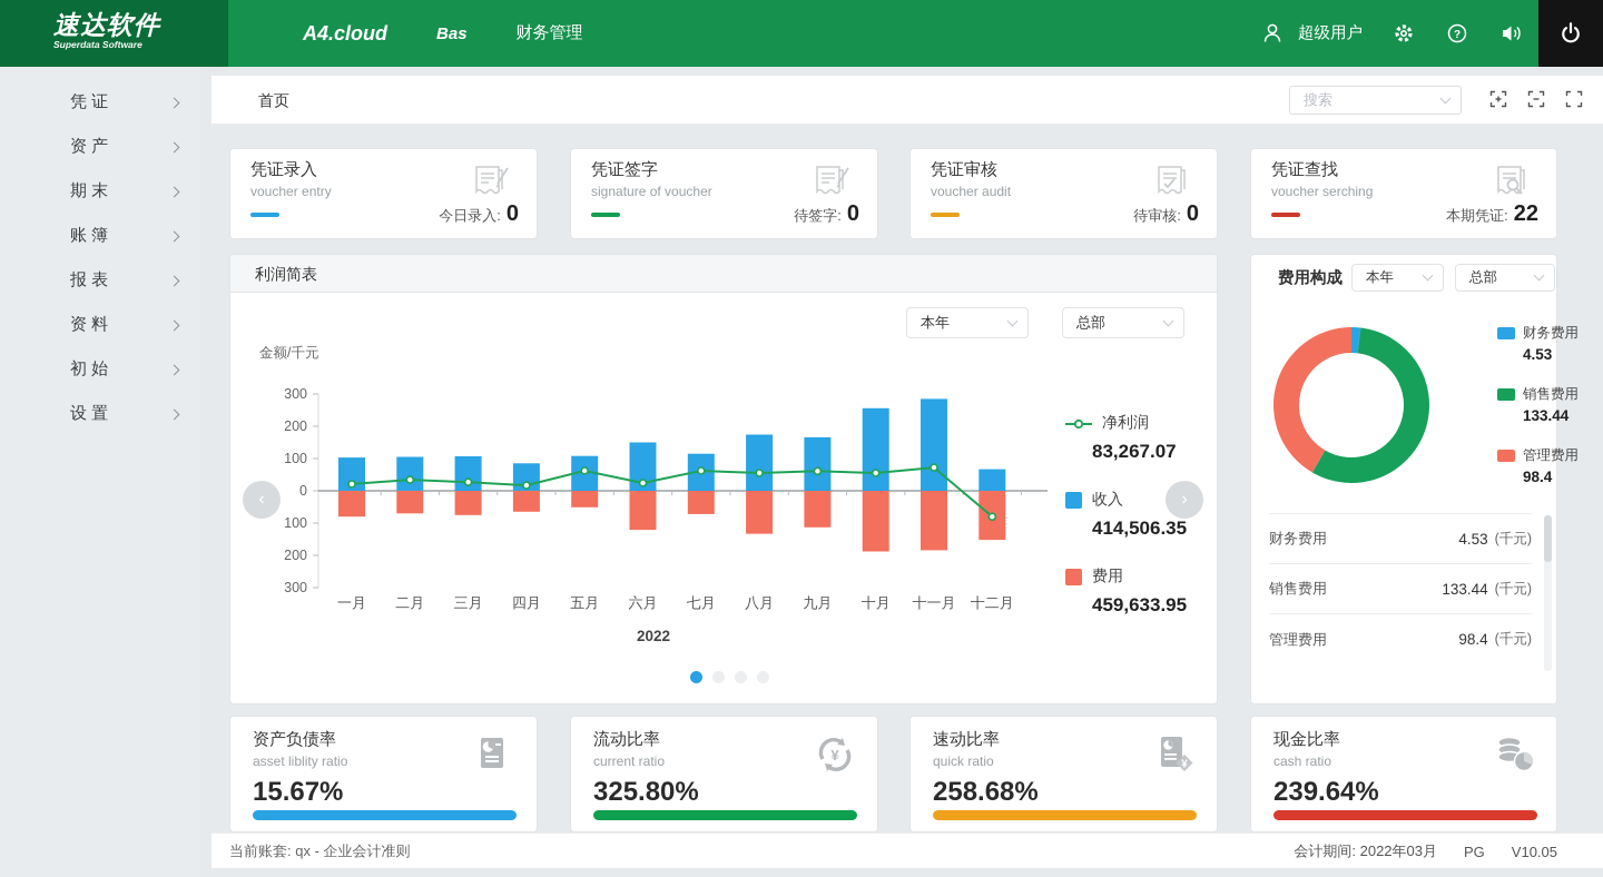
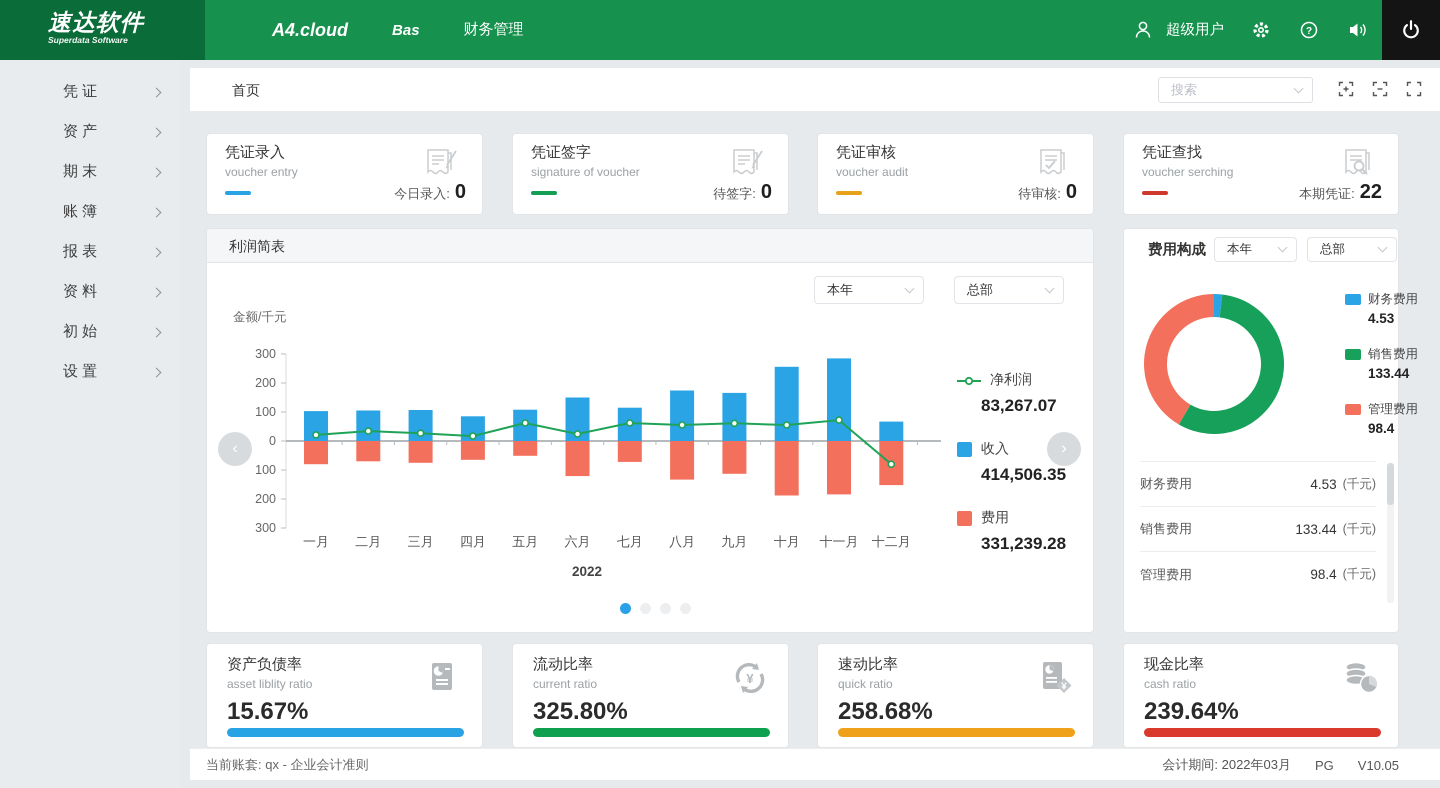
  速达软件
  Superdata Software
  A4.cloud
  Bas
  财务管理
  超级用户
  ?
  凭 证
  资 产
  期 末
  账 簿
  报 表
  资 料
  初 始
  设 置
  首页
  搜索
  凭证录入
  voucher entry
  今日录入: 0
  凭证签字
  signature of voucher
  待签字: 0
  凭证审核
  voucher audit
  待审核: 0
  凭证查找
  voucher serching
  本期凭证: 22
  利润简表
  本年
  总部
  金额/千元
  300
  200
  100
  0
  100
  200
  300
  一月
  二月
  三月
  四月
  五月
  六月
  七月
  八月
  九月
  十月
  十一月
  十二月
  2022
  净利润
  83,267.07
  收入
  414,506.35
  费用
- 459,633.95
+ 331,239.28
  ‹
  ›
  费用构成
  本年
  总部
  财务费用
  4.53
  销售费用
  133.44
  管理费用
  98.4
  财务费用
  4.53
  (千元)
  销售费用
  133.44
  (千元)
  管理费用
  98.4
  (千元)
  资产负债率
  asset liblity ratio
  15.67%
  流动比率
  current ratio
  325.80%
  ¥
  速动比率
  quick ratio
  258.68%
  ¥
  现金比率
  cash ratio
  239.64%
  当前账套: qx - 企业会计准则
  会计期间: 2022年03月
  PG
  V10.05
